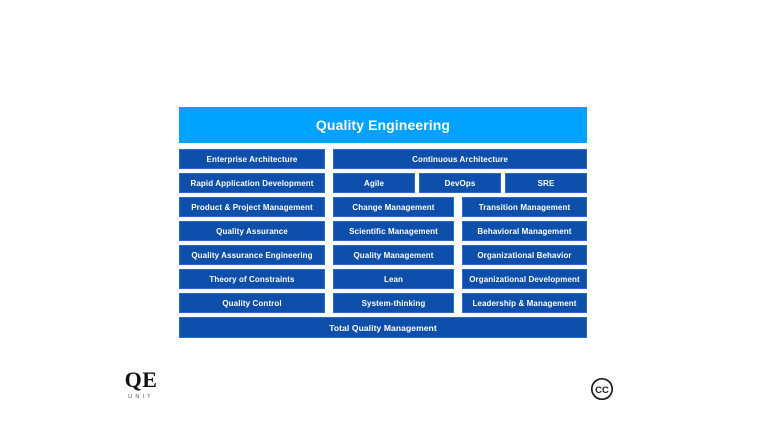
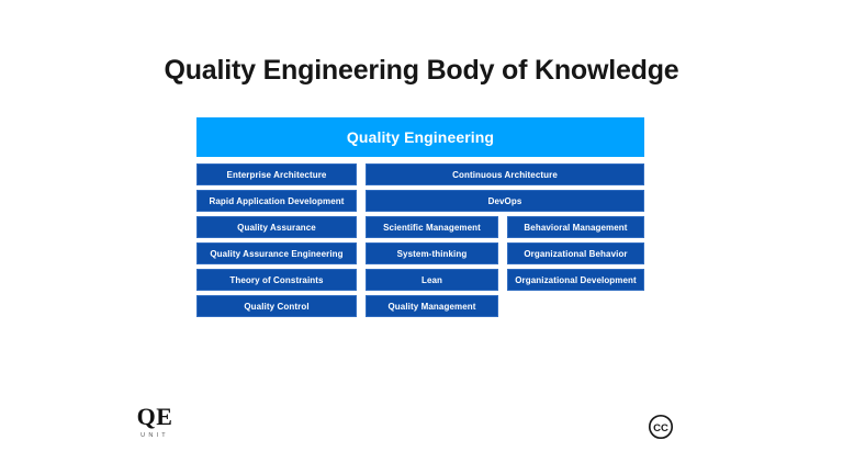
+ Quality Engineering Body of Knowledge
  Quality Engineering
  Enterprise Architecture
  Continuous Architecture
  Rapid Application Development
- Agile
  DevOps
- SRE
- Product & Project Management
- Change Management
- Transition Management
  Quality Assurance
  Scientific Management
  Behavioral Management
  Quality Assurance Engineering
- Quality Management
+ System-thinking
  Organizational Behavior
  Theory of Constraints
  Lean
  Organizational Development
  Quality Control
- System-thinking
+ Quality Management
- Leadership & Management
- Total Quality Management
  QE
  CC
